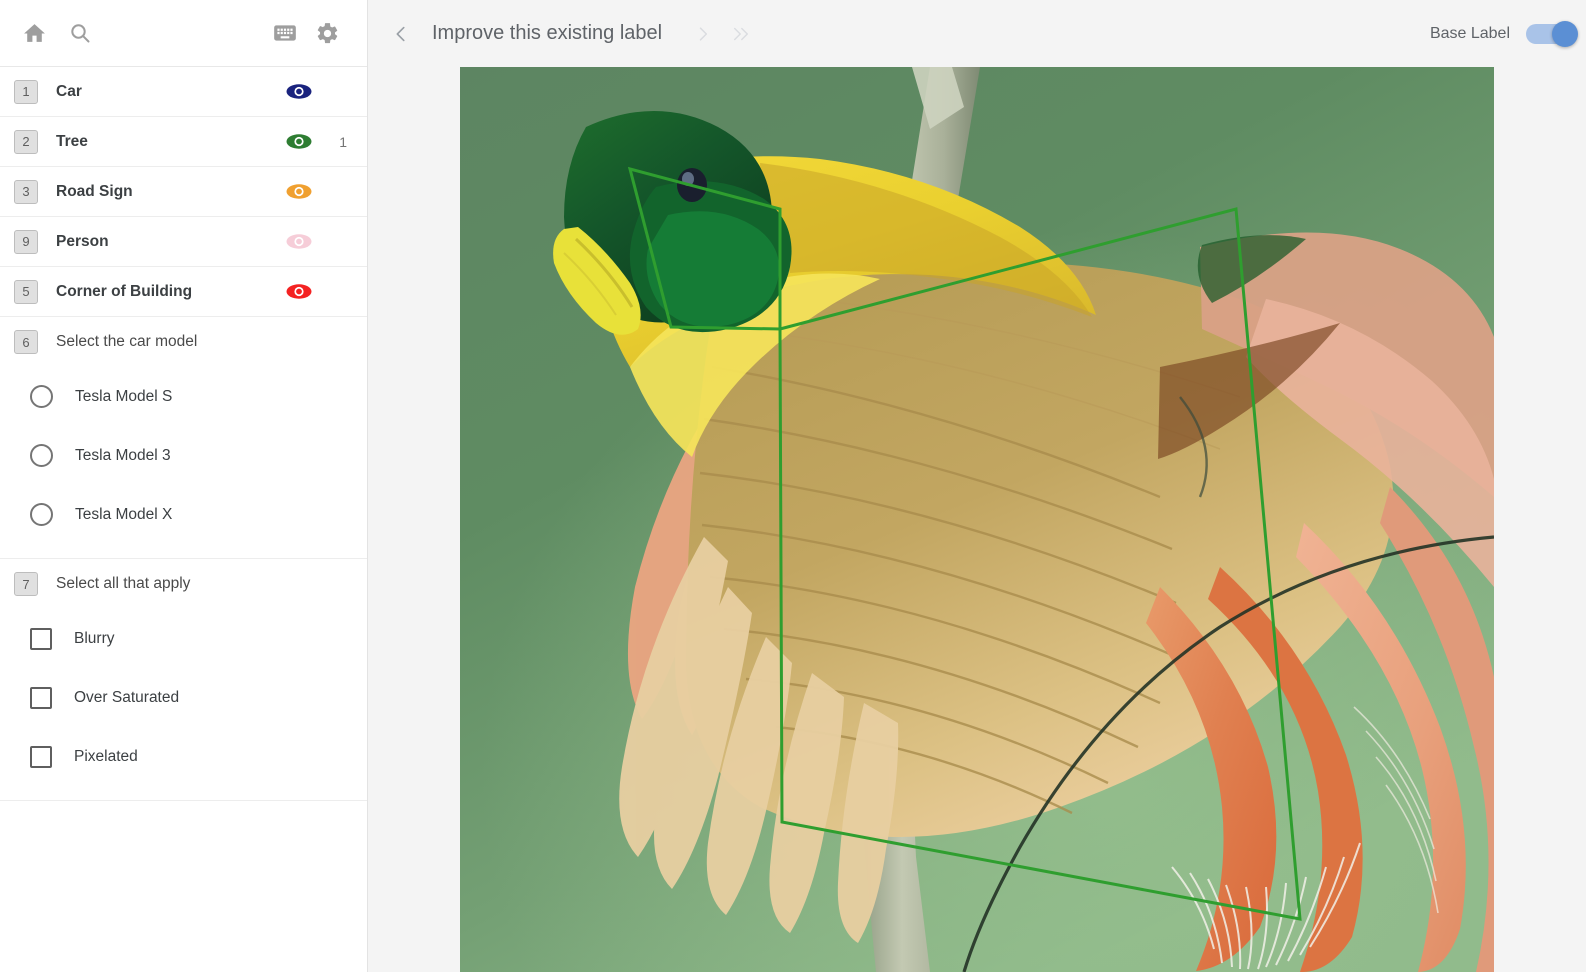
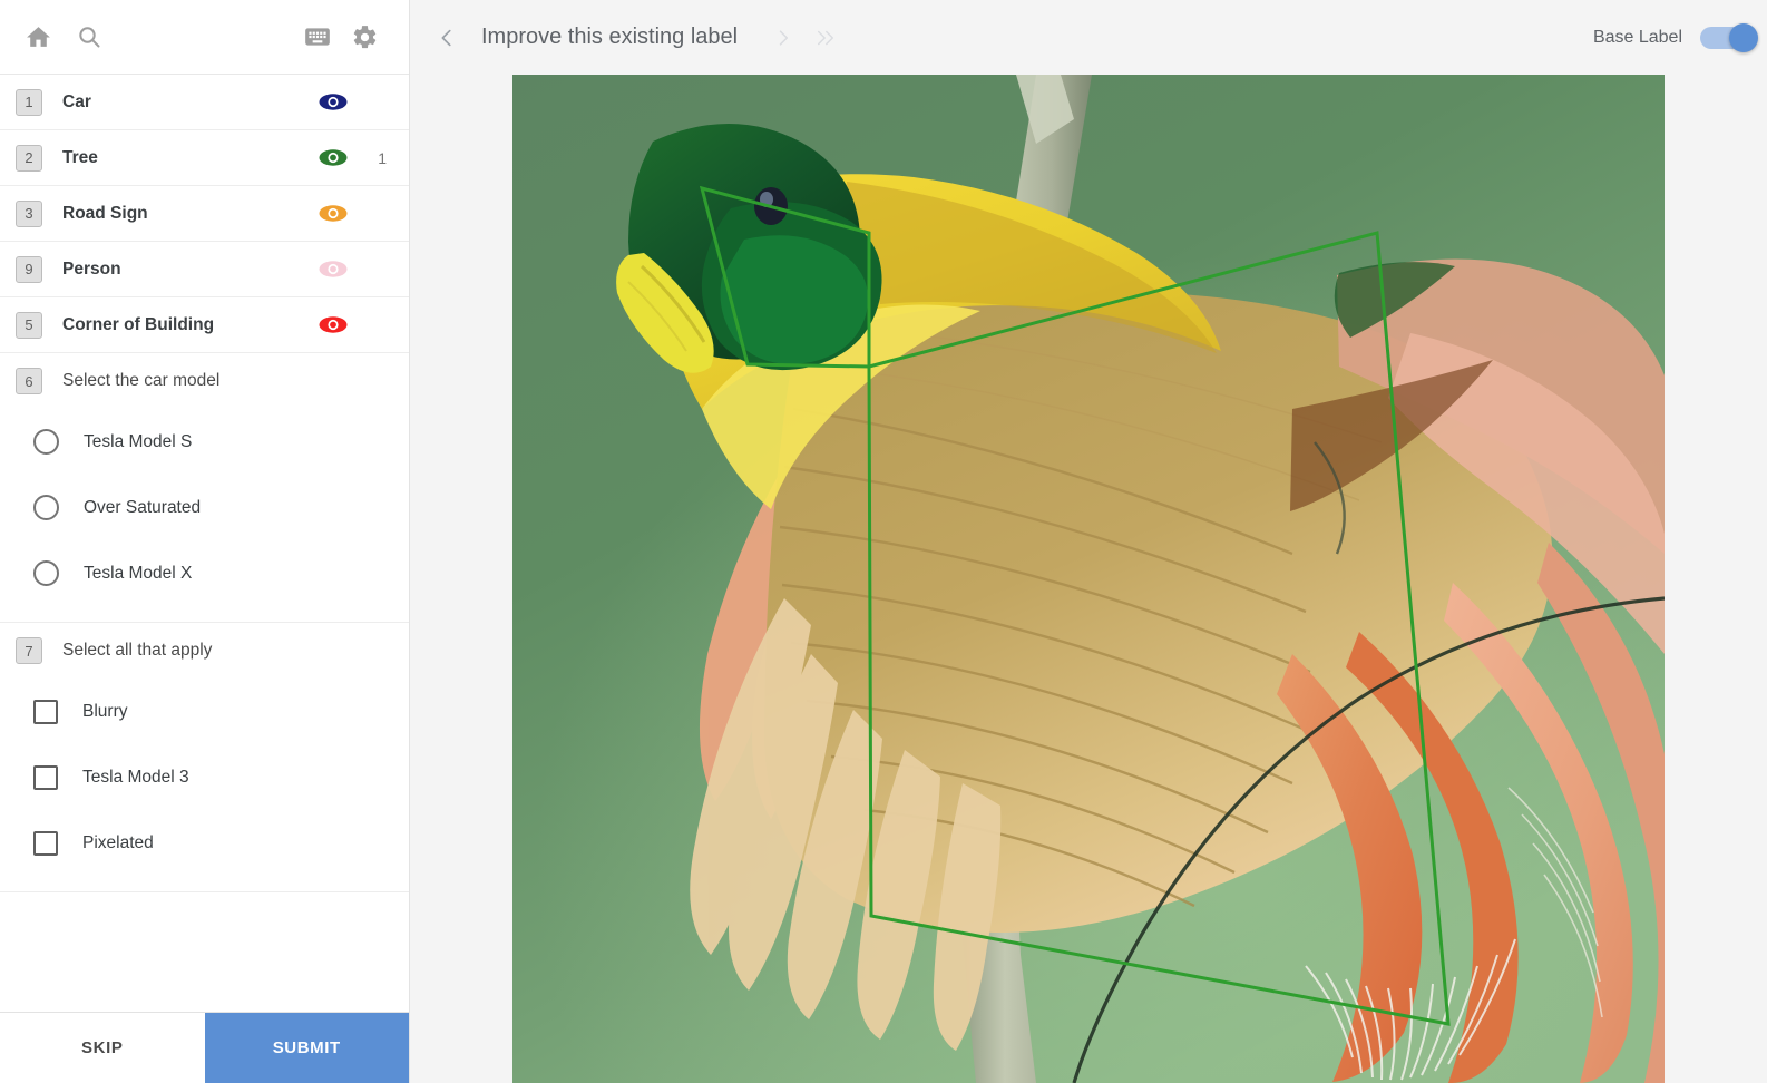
  1
  Car
  2
  Tree
  1
  3
  Road Sign
  9
  Person
  5
  Corner of Building
  6
  Select the car model
  Tesla Model S
- Tesla Model 3
+ Over Saturated
  Tesla Model X
  7
  Select all that apply
  Blurry
- Over Saturated
+ Tesla Model 3
  Pixelated
+ SKIP
+ SUBMIT
  Improve this existing label
  Base Label
